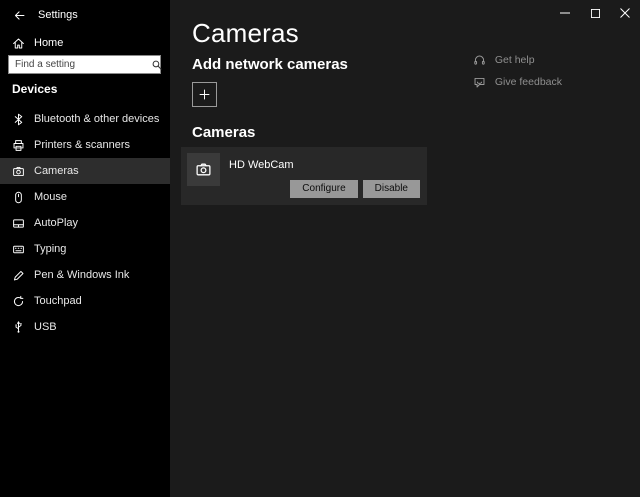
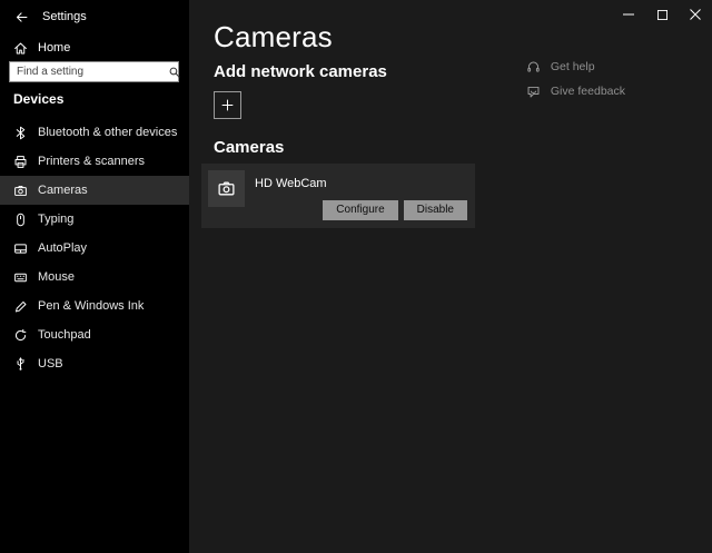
  Settings
  Home
  Find a setting
  Devices
  Bluetooth & other devices
  Printers & scanners
  Cameras
- Mouse
+ Typing
  AutoPlay
- Typing
+ Mouse
  Pen & Windows Ink
  Touchpad
  USB
  Cameras
  Add network cameras
  Cameras
  HD WebCam
  Configure
  Disable
  Get help
  Give feedback
